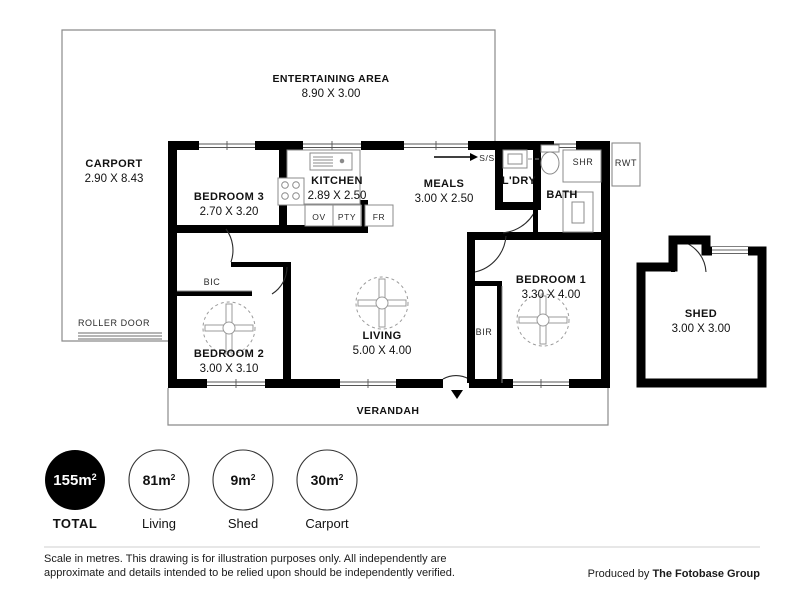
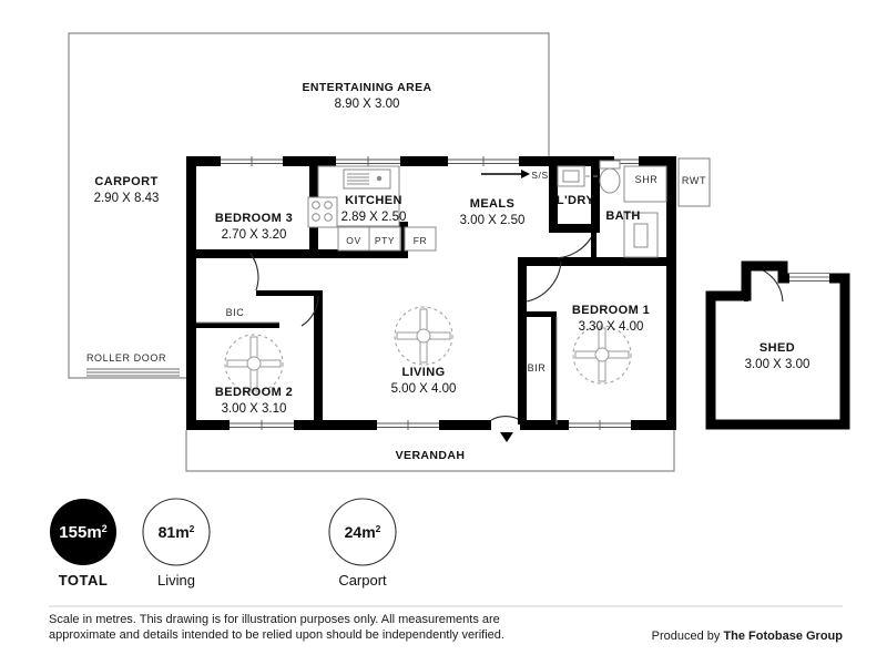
  CARPORT
  2.90 X 8.43
  ENTERTAINING AREA
  8.90 X 3.00
  BEDROOM 3
  2.70 X 3.20
  KITCHEN
  2.89 X 2.50
  MEALS
  3.00 X 2.50
  L'DRY
  BATH
  BEDROOM 1
  3.30 X 4.00
  BEDROOM 2
  3.00 X 3.10
  LIVING
  5.00 X 4.00
  VERANDAH
  SHED
  3.00 X 3.00
  ROLLER DOOR
  BIC
  BIR
  OV
  PTY
  FR
  S/S
  SHR
  RWT
  155m2
  TOTAL
  81m2
  Living
- 9m2
- Shed
- 30m2
+ 24m2
  Carport
- Scale in metres. This drawing is for illustration purposes only. All independently are
+ Scale in metres. This drawing is for illustration purposes only. All measurements are
  approximate and details intended to be relied upon should be independently verified.
  Produced by The Fotobase Group
